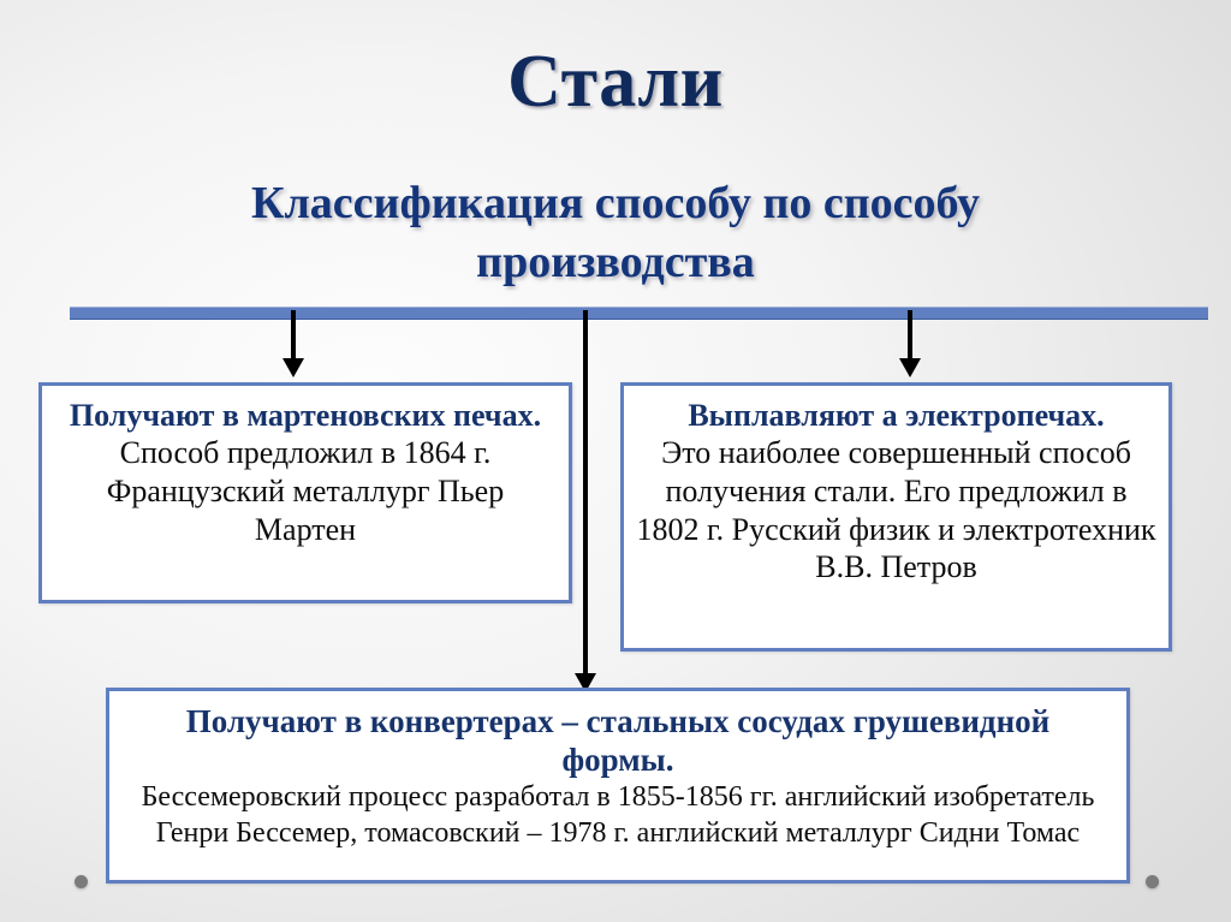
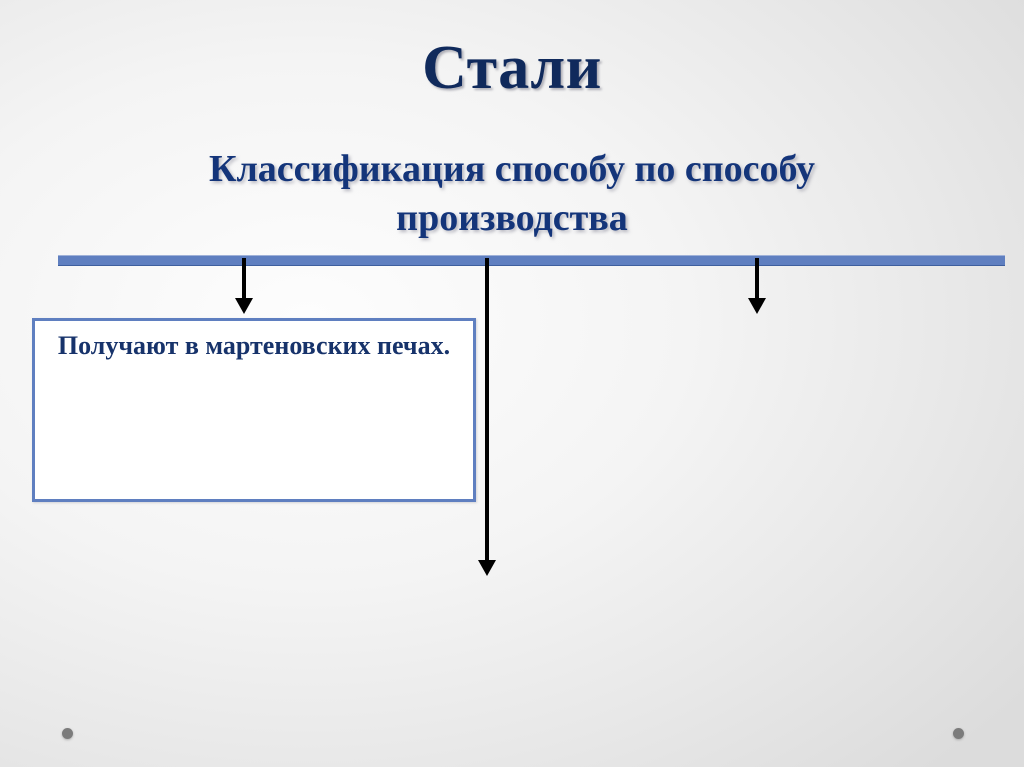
  Стали
  Классификация способу по способу производства
  Получают в мартеновских печах.
- Способ предложил в 1864 г. Французский металлург Пьер Мартен
- Выплавляют а электропечах.
- Это наиболее совершенный способ получения стали. Его предложил в 1802 г. Русский физик и электротехник В.В. Петров
- Получают в конвертерах – стальных сосудах грушевидной формы.
- Бессемеровский процесс разработал в 1855-1856 гг. английский изобретатель Генри Бессемер, томасовский – 1978 г. английский металлург Сидни Томас
